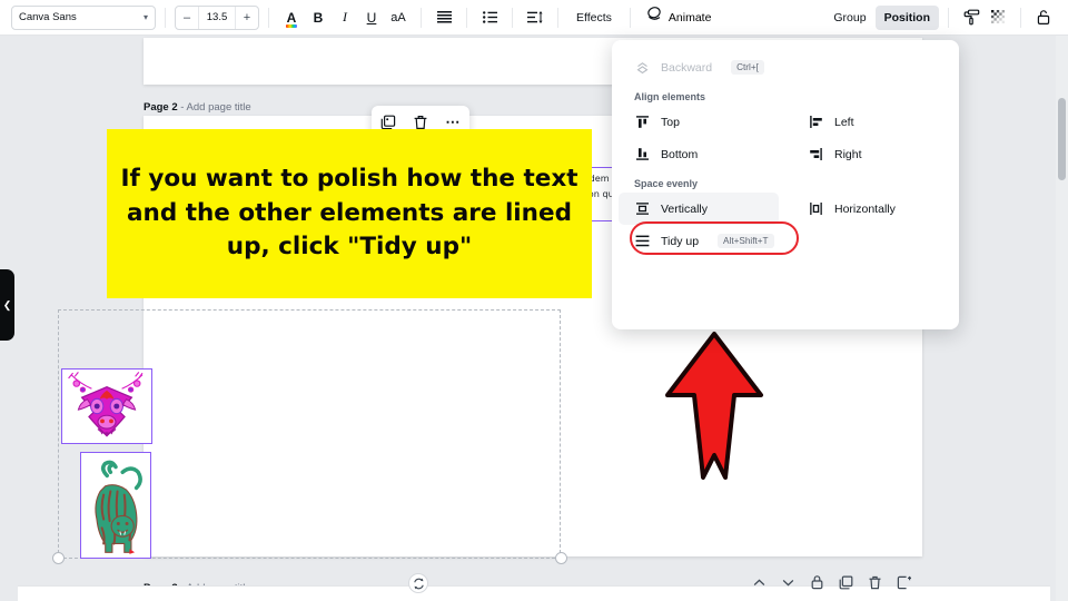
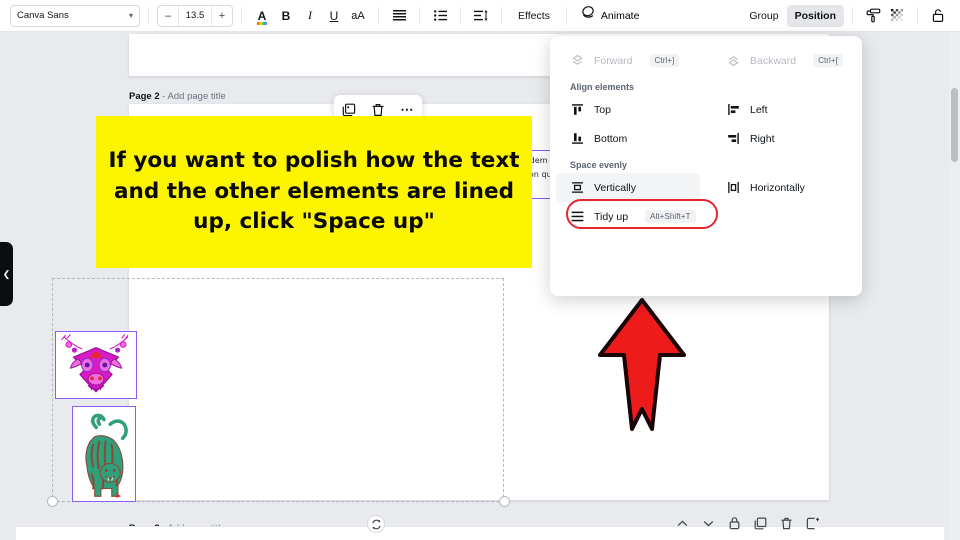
  Canva Sans
  ▾
  –
  13.5
  +
  A
  B
  I
  U
  aA
  Effects
  Animate
  Group
  Position
  ❮
  Page 2 - Add page title
  ⋯
+ Forward
+ Ctrl+]
  Backward
  Ctrl+[
  Align elements
  Top
  Left
  Bottom
  Right
  Space evenly
  Vertically
  Horizontally
  Tidy up
  Alt+Shift+T
- If you want to polish how the text and the other elements are lined up, click "Tidy up"
+ If you want to polish how the text and the other elements are lined up, click "Space up"
